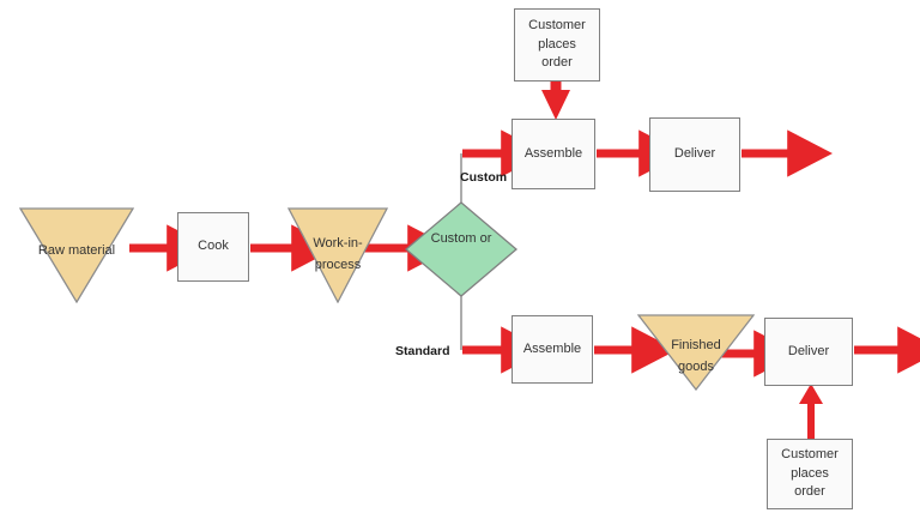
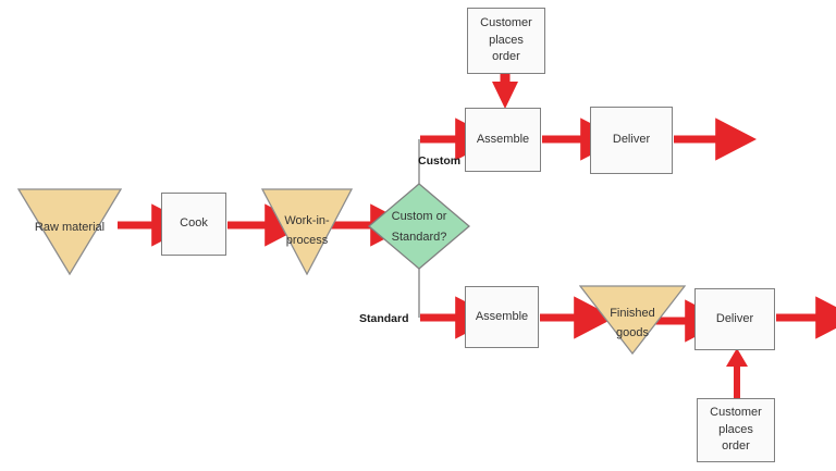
  Raw material
  Cook
  Work-in-
  process
  Custom or
+ Standard?
  Custom
  Standard
  Customer
  places
  order
  Assemble
  Deliver
  Assemble
  Finished
  goods
  Deliver
  Customer
  places
  order
